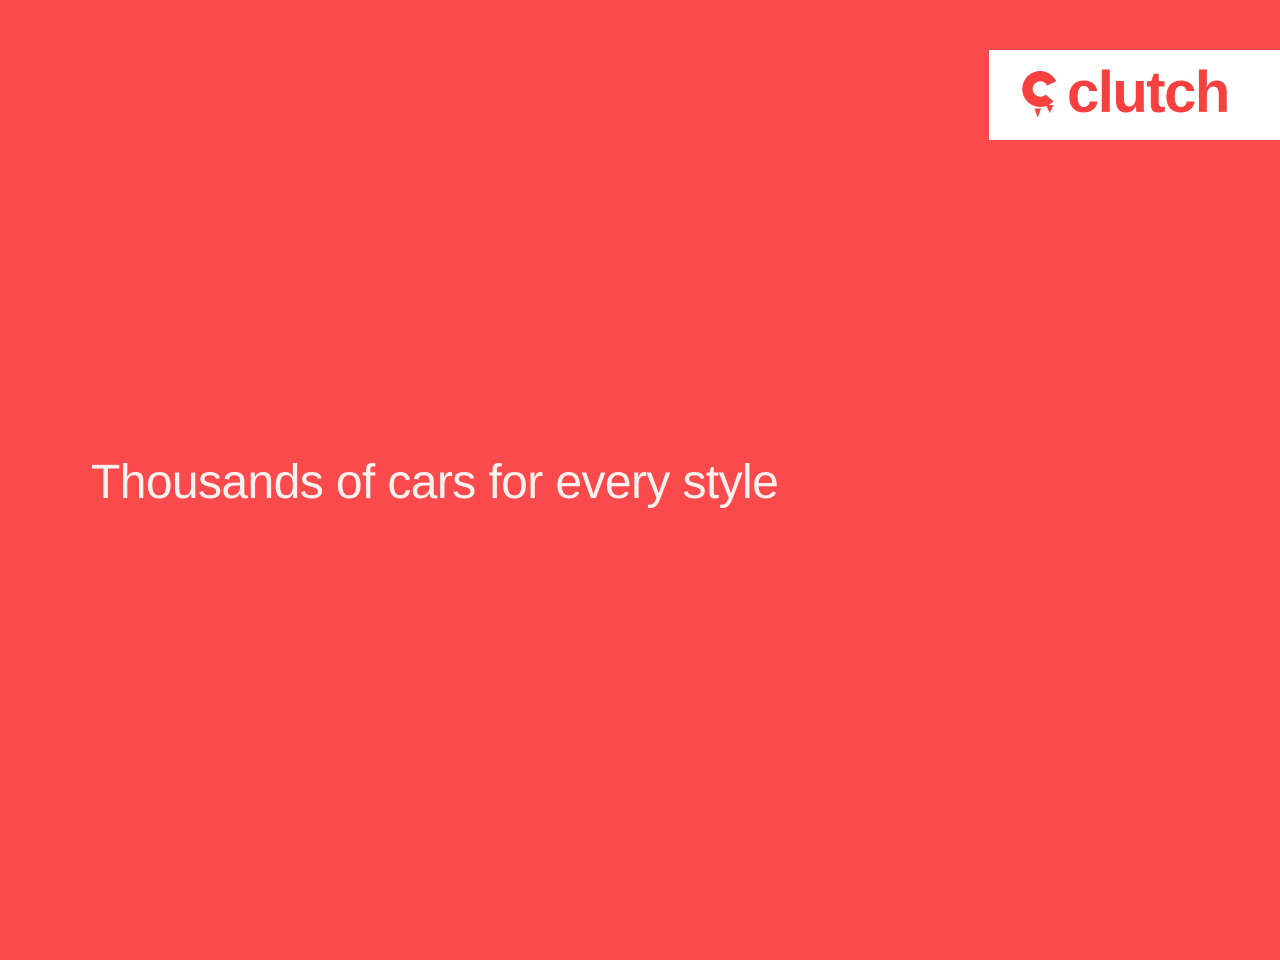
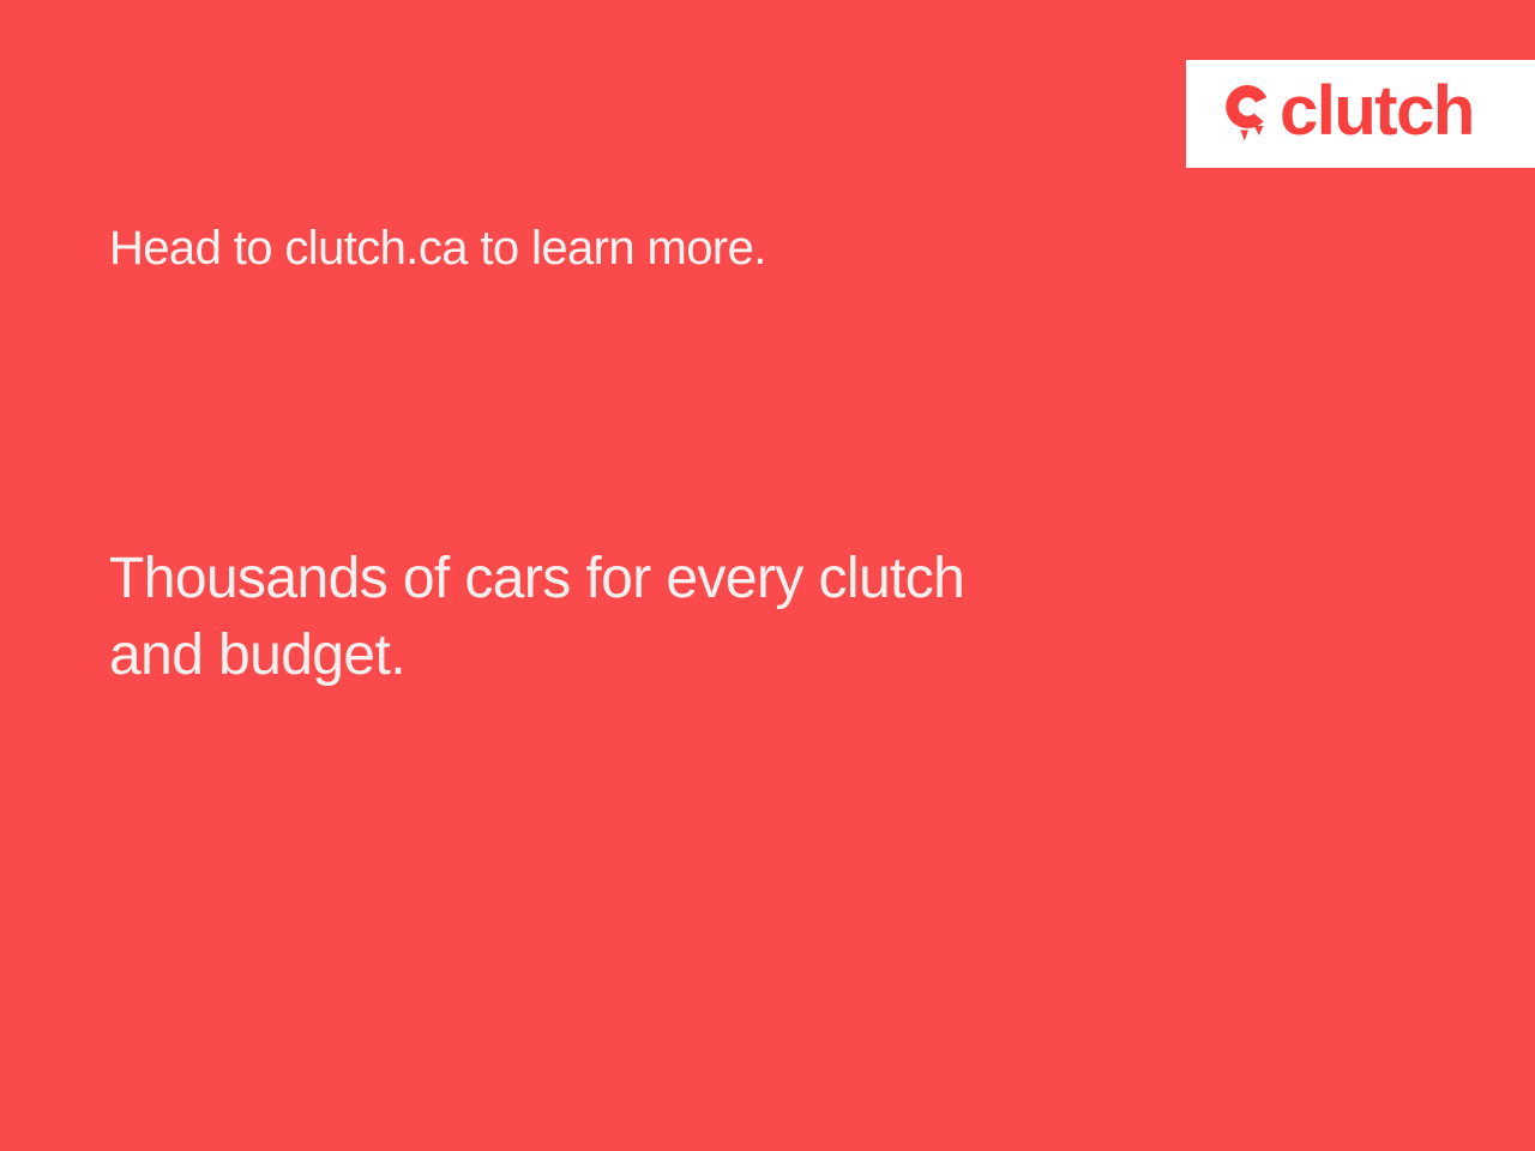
  clutch
+ Head to clutch.ca to learn more.
- Thousands of cars for every style
+ Thousands of cars for every clutch
+ and budget.
